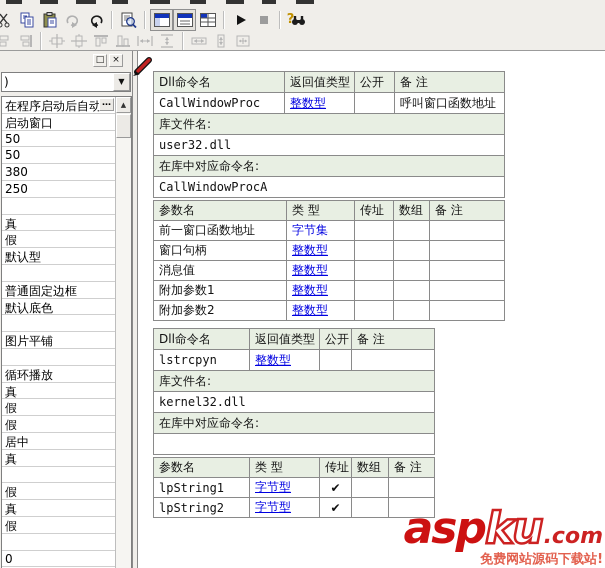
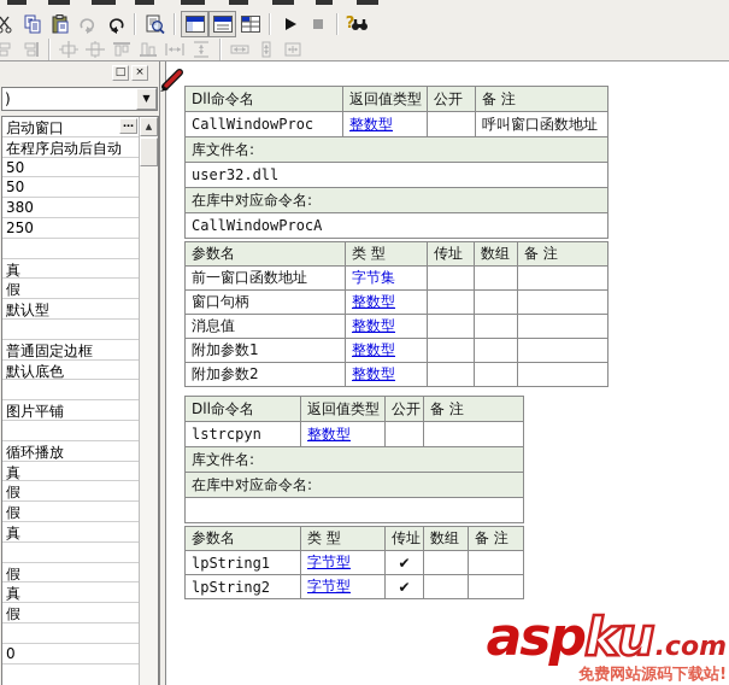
  ?
  □
  ×
  )
  ▼
- 在程序启动后自动
+ 启动窗口
  …
- 启动窗口
+ 在程序启动后自动
  50
  50
  380
  250
  真
  假
  默认型
  普通固定边框
  默认底色
  图片平铺
  循环播放
  真
  假
  假
- 居中
  真
  假
  真
  假
  0
  ▲
  Dll命令名	返回值类型	公开	备 注
  CallWindowProc	整数型		呼叫窗口函数地址
  库文件名:
  user32.dll
  在库中对应命令名:
  CallWindowProcA
  参数名	类 型	传址	数组	备 注
  前一窗口函数地址	字节集
  窗口句柄	整数型
  消息值	整数型
  附加参数1	整数型
  附加参数2	整数型
  Dll命令名	返回值类型	公开	备 注
  lstrcpyn	整数型
  库文件名:
- kernel32.dll
  在库中对应命令名:
  参数名	类 型	传址	数组	备 注
  lpString1	字节型	✔
  lpString2	字节型	✔
  asp
  ku
  .com
  免费网站源码下载站!
